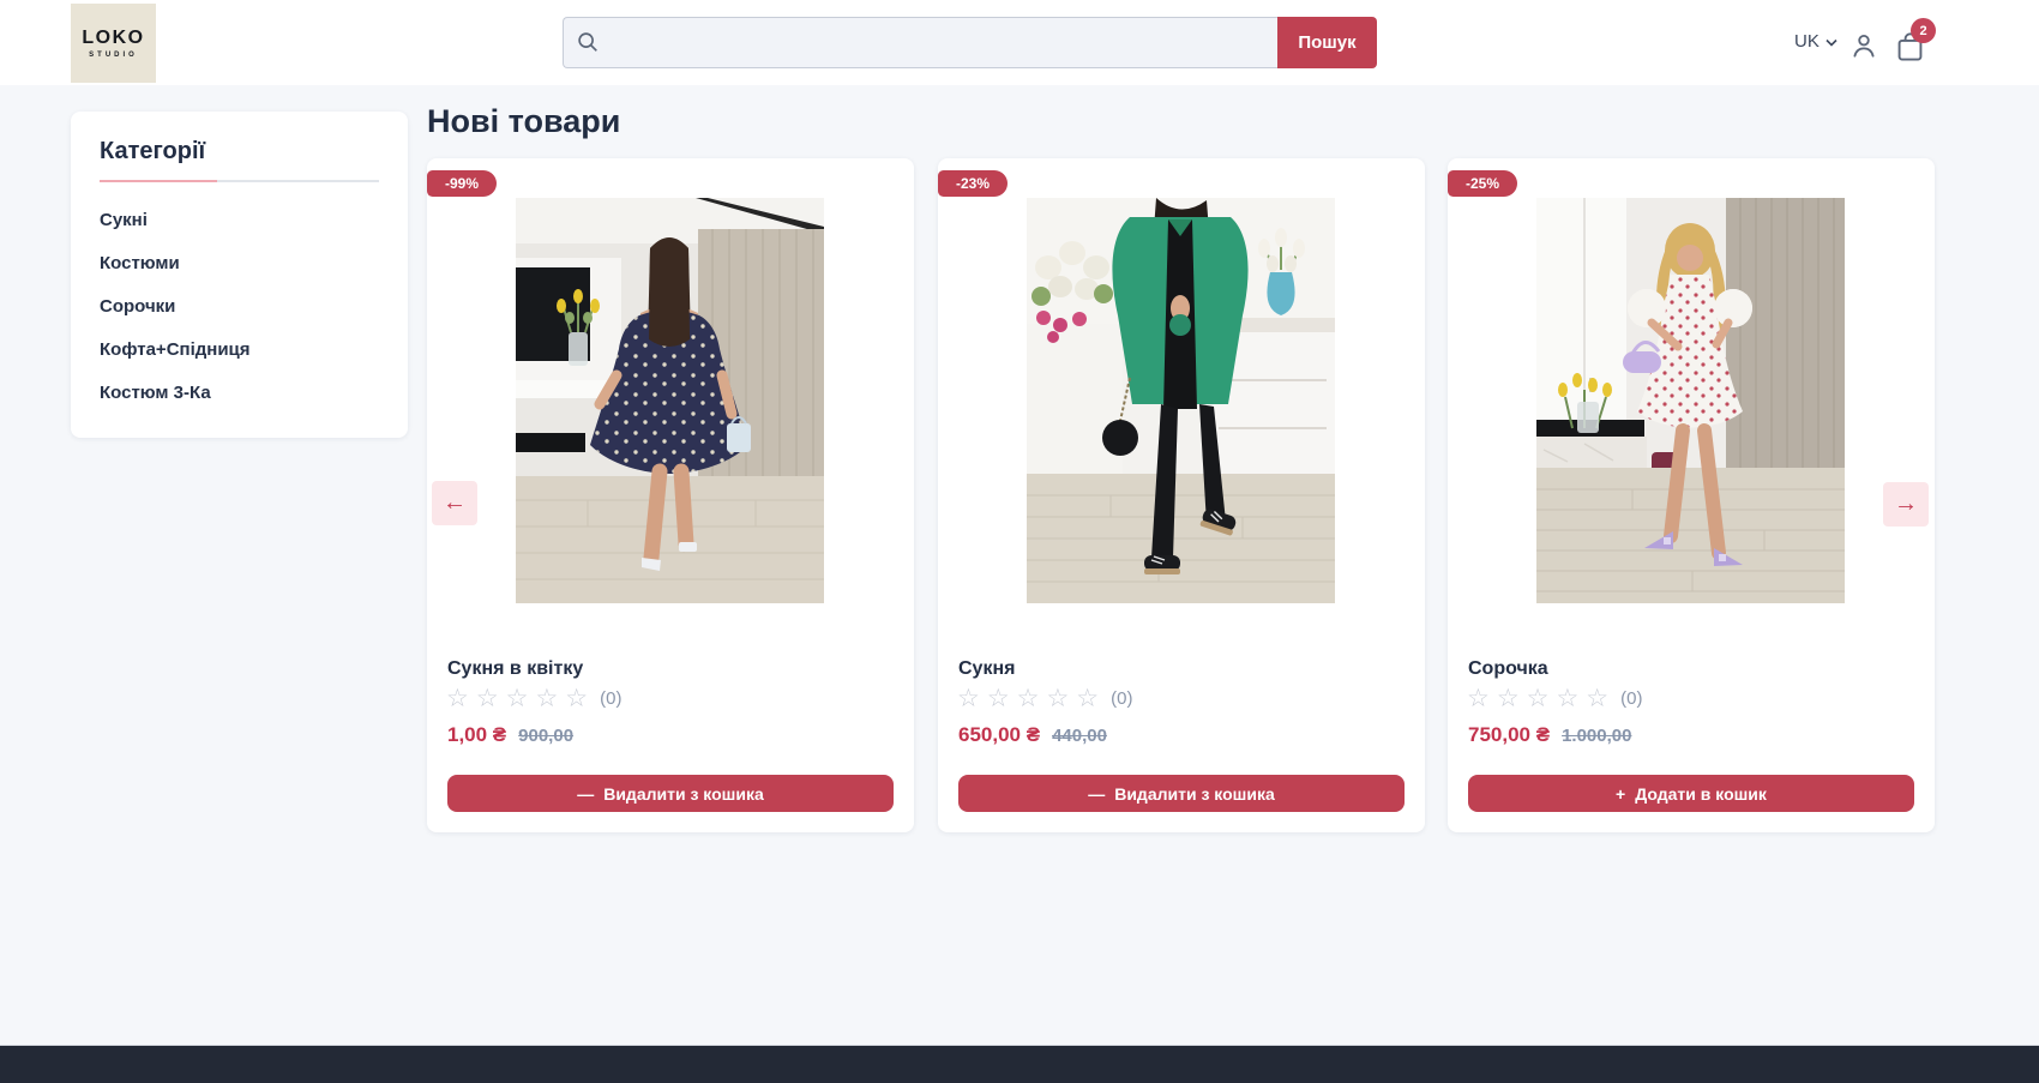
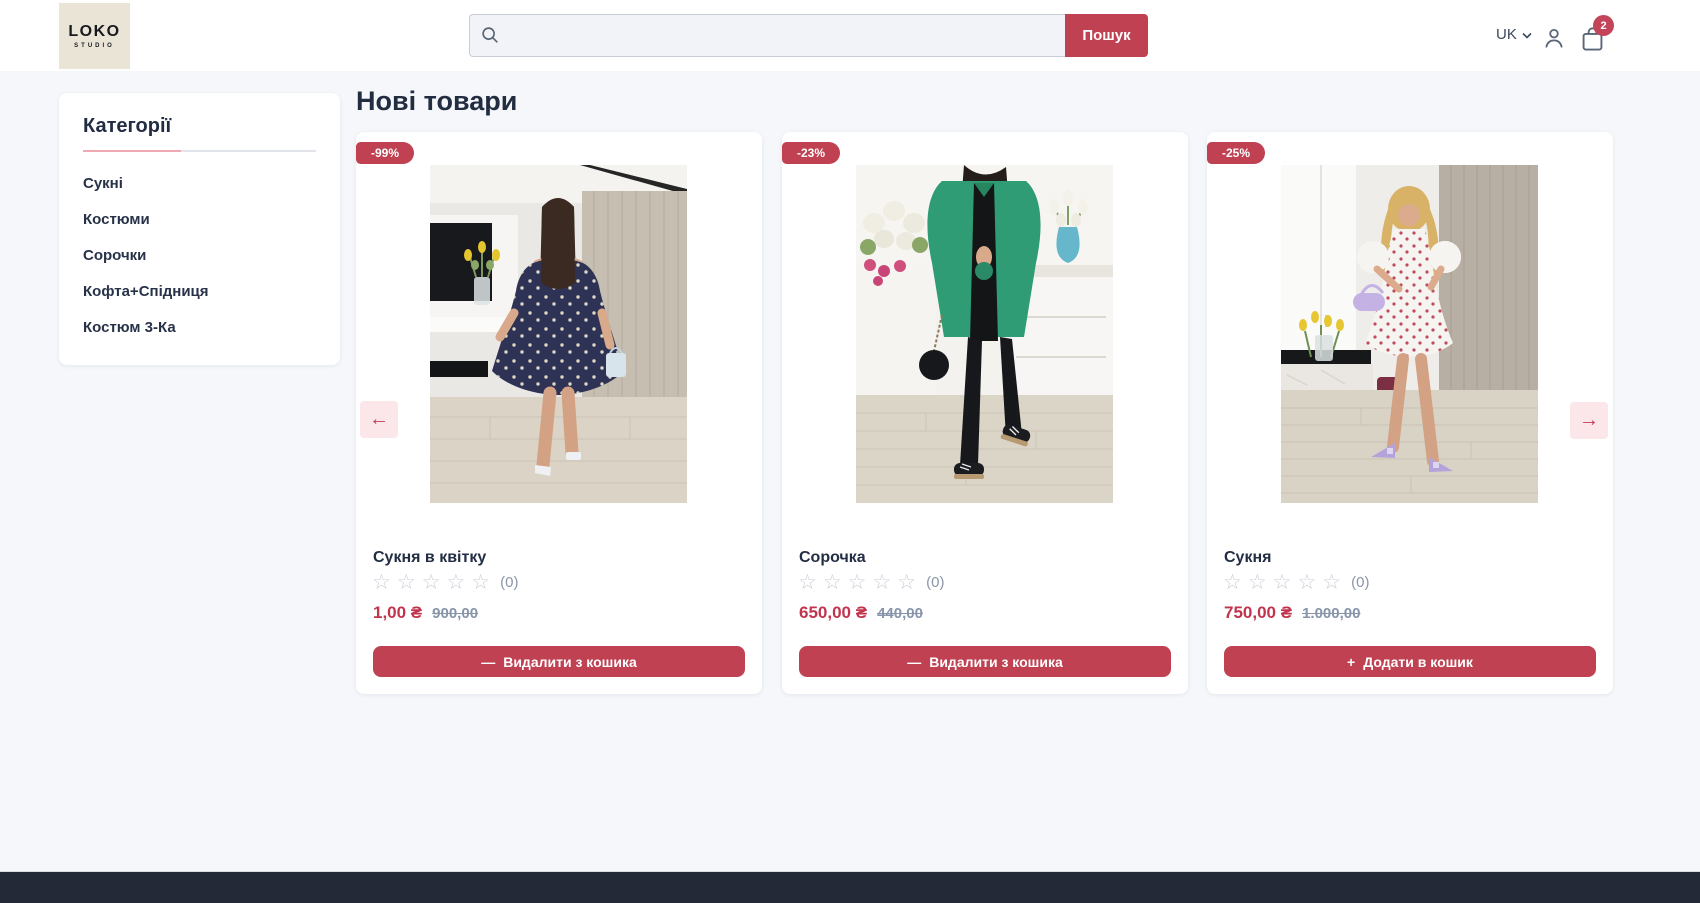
  LOKO
  Пошук
  UK
  2
  Категорії
  Сукні
  Костюми
  Сорочки
  Кофта+Спідниця
  Костюм 3-Ка
  Нові товари
  -99%
  Сукня в квітку
  ☆☆☆☆☆
  (0)
  1,00 ₴
  900,00
  —
  Видалити з кошика
  -23%
- Сукня
+ Сорочка
  ☆☆☆☆☆
  (0)
  650,00 ₴
  440,00
  —
  Видалити з кошика
  -25%
- Сорочка
+ Сукня
  ☆☆☆☆☆
  (0)
  750,00 ₴
  1.000,00
  +
  Додати в кошик
  ←
  →
